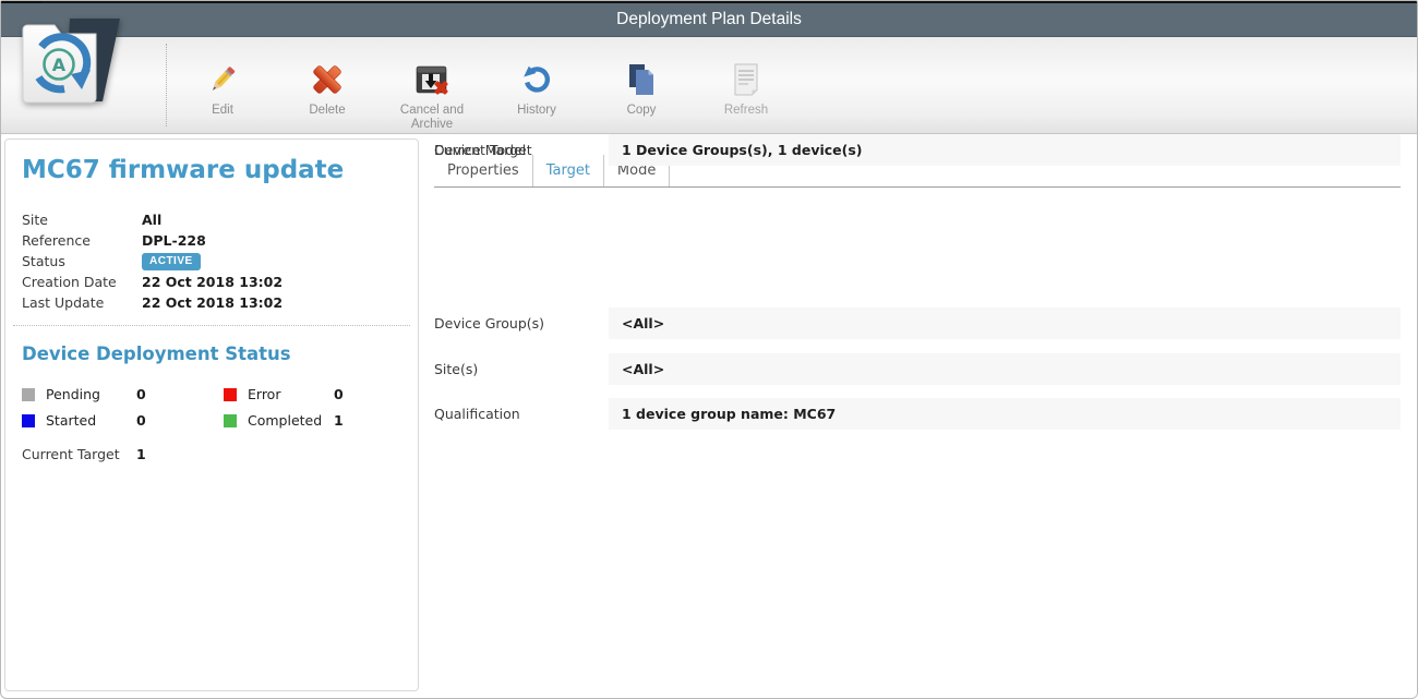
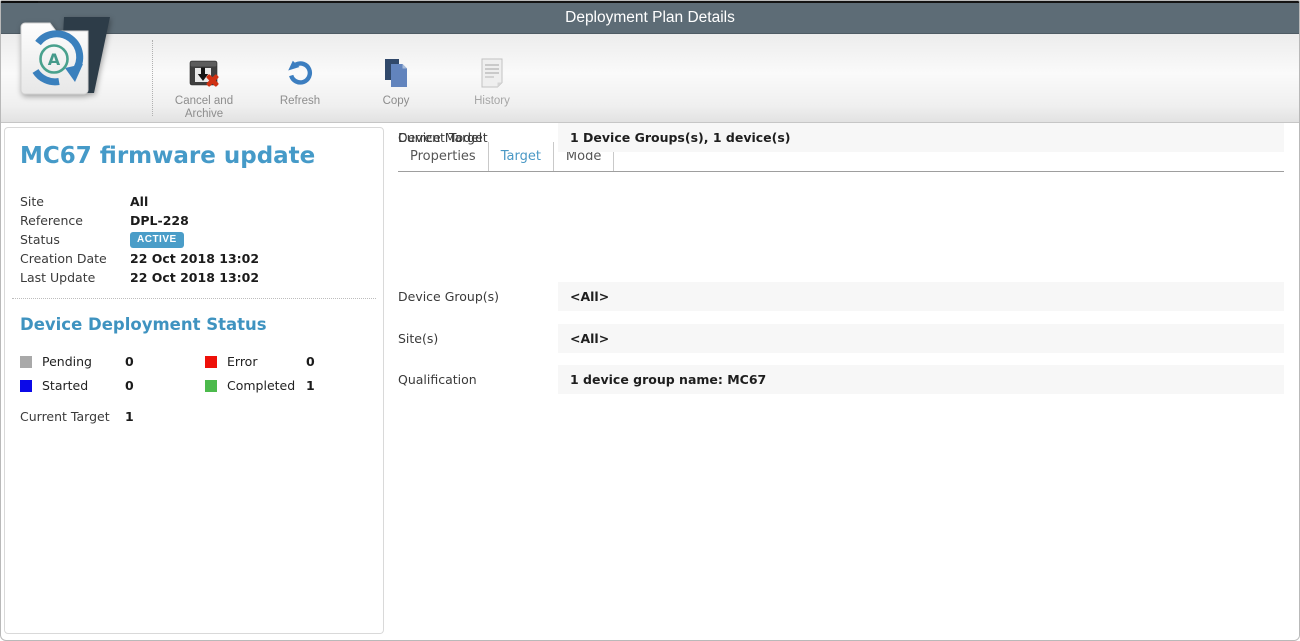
  Deployment Plan Details
- Edit
- Delete
  Cancel and Archive
- History
+ Refresh
  Copy
- Refresh
+ History
  A
  MC67 firmware update
  Site
  All
  Reference
  DPL-228
  Status
  ACTIVE
  Creation Date
  22 Oct 2018 13:02
  Last Update
  22 Oct 2018 13:02
  Device Deployment Status
  Pending
  0
  Error
  0
  Started
  0
  Completed
  1
  Current Target
  1
  Properties
  Target
  Mode
  Device Group(s)
  <All>
  Site(s)
  <All>
  Qualification
  1 device group name: MC67
  Device Model
  Current Target
  1 Device Groups(s), 1 device(s)
